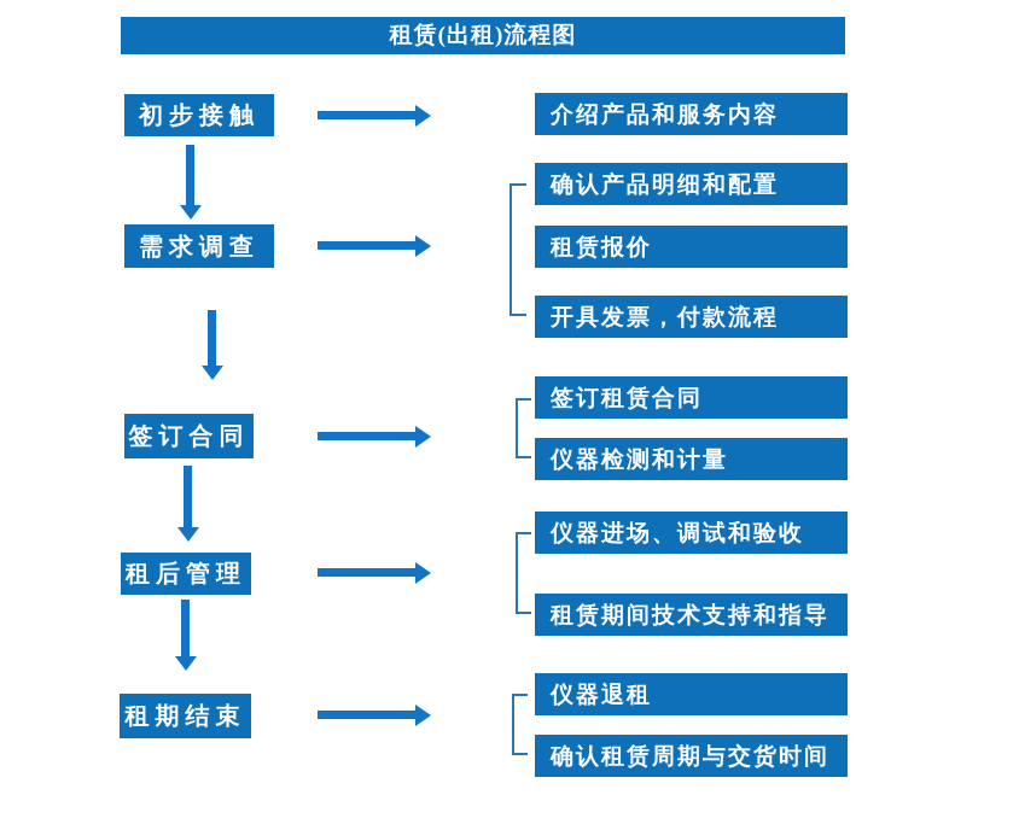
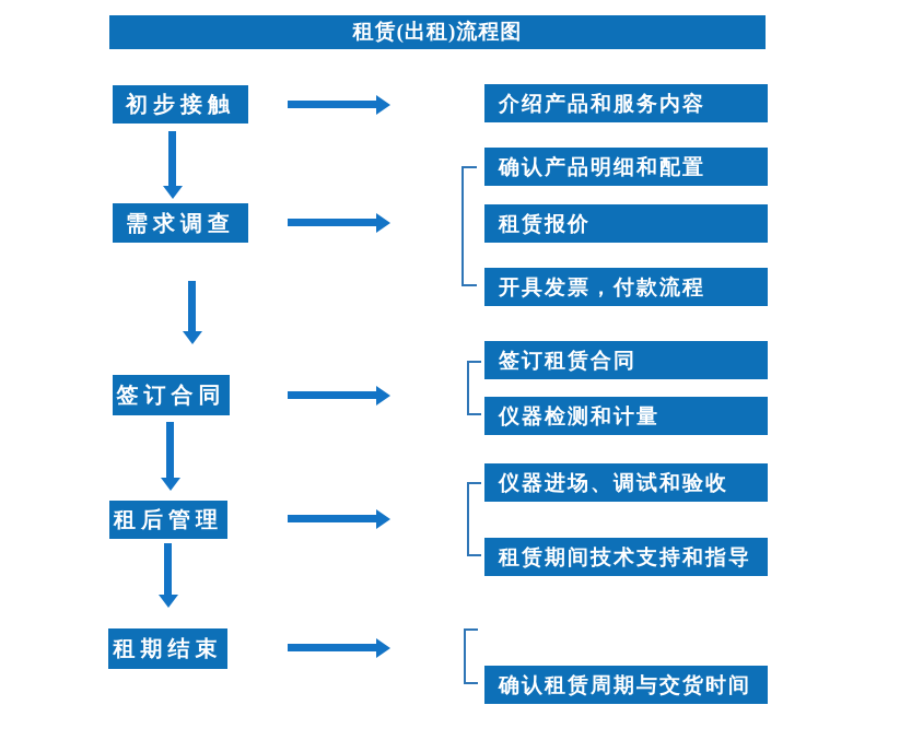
  租赁(出租)流程图
  初步接触
  需求调查
  签订合同
  租后管理
  租期结束
  介绍产品和服务内容
  确认产品明细和配置
  租赁报价
  开具发票，付款流程
  签订租赁合同
  仪器检测和计量
  仪器进场、调试和验收
  租赁期间技术支持和指导
- 仪器退租
  确认租赁周期与交货时间
